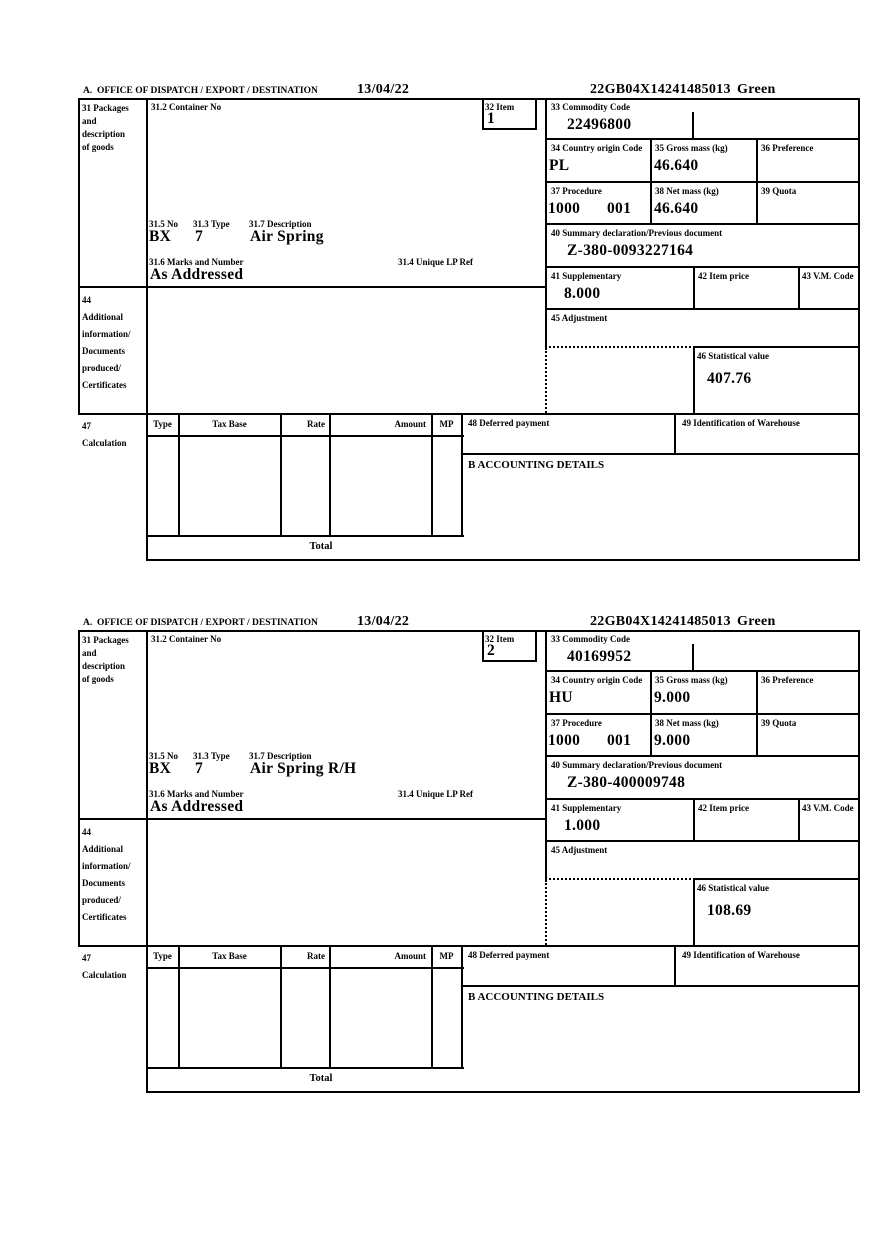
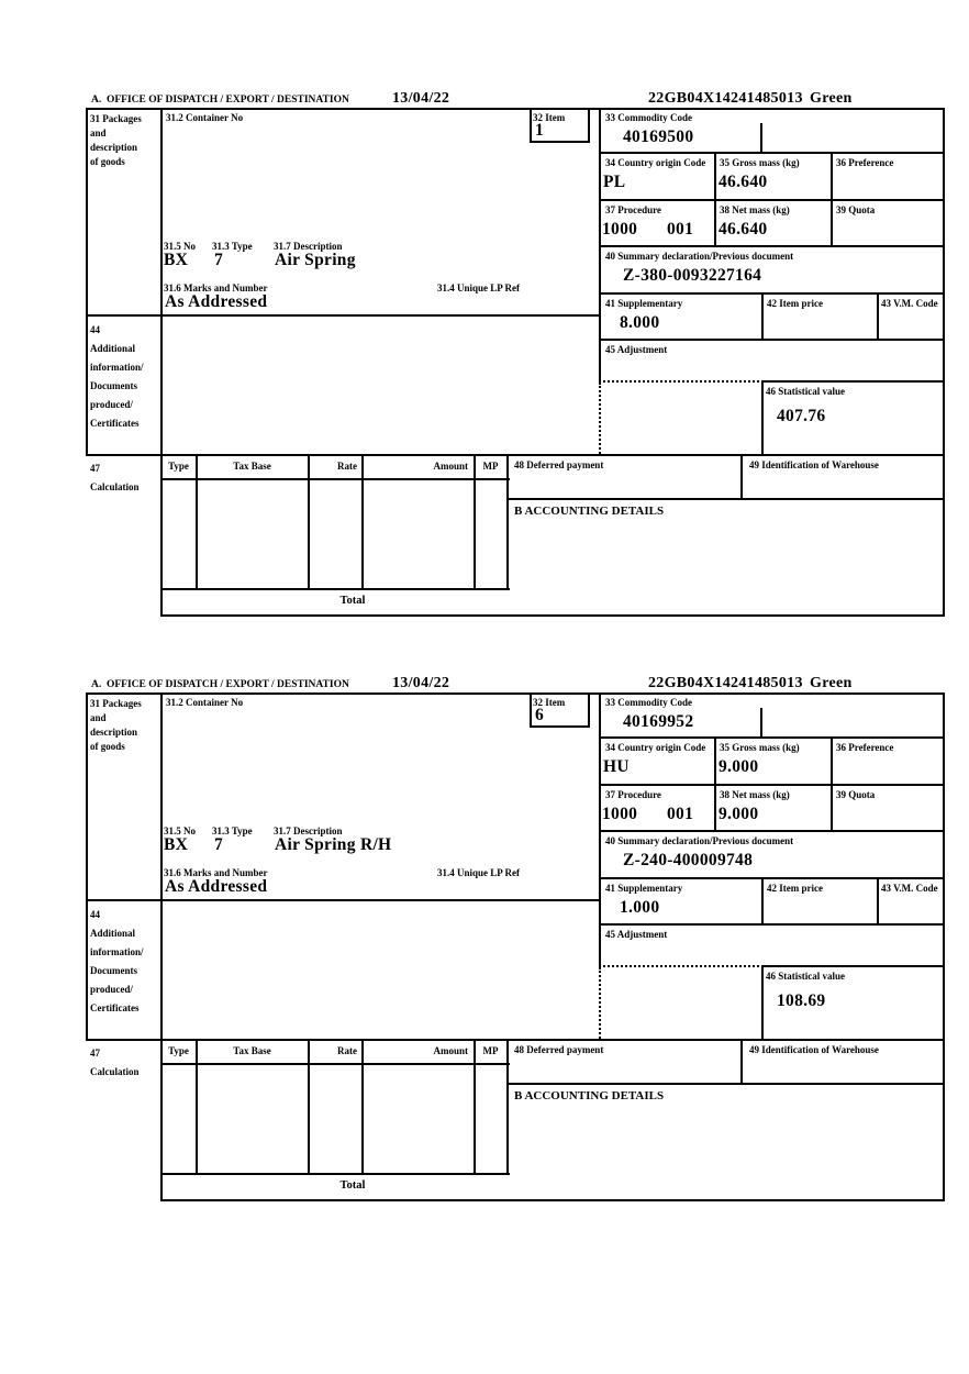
  A. OFFICE OF DISPATCH / EXPORT / DESTINATION
  13/04/22
  22GB04X14241485013
  Green
  31 Packages
  and
  description
  of goods
  44
  Additional
  information/
  Documents
  produced/
  Certificates
  47
  Calculation
  31.2 Container No
  31.5 No
  31.3 Type
  31.7 Description
  BX
  7
  Air Spring
  31.6 Marks and Number
  31.4 Unique LP Ref
  As Addressed
  32 Item
  1
  33 Commodity Code
- 22496800
+ 40169500
  34 Country origin Code
  PL
  35 Gross mass (kg)
  46.640
  36 Preference
  37 Procedure
  1000
  001
  38 Net mass (kg)
  46.640
  39 Quota
  40 Summary declaration/Previous document
  Z-380-0093227164
  41 Supplementary
  8.000
  42 Item price
  43 V.M. Code
  45 Adjustment
  46 Statistical value
  407.76
  Type
  Tax Base
  Rate
  Amount
  MP
  Total
  48 Deferred payment
  49 Identification of Warehouse
  B ACCOUNTING DETAILS
  A. OFFICE OF DISPATCH / EXPORT / DESTINATION
  13/04/22
  22GB04X14241485013
  Green
  31 Packages
  and
  description
  of goods
  44
  Additional
  information/
  Documents
  produced/
  Certificates
  47
  Calculation
  31.2 Container No
  31.5 No
  31.3 Type
  31.7 Description
  BX
  7
  Air Spring R/H
  31.6 Marks and Number
  31.4 Unique LP Ref
  As Addressed
  32 Item
- 2
+ 6
  33 Commodity Code
  40169952
  34 Country origin Code
  HU
  35 Gross mass (kg)
  9.000
  36 Preference
  37 Procedure
  1000
  001
  38 Net mass (kg)
  9.000
  39 Quota
  40 Summary declaration/Previous document
- Z-380-400009748
+ Z-240-400009748
  41 Supplementary
  1.000
  42 Item price
  43 V.M. Code
  45 Adjustment
  46 Statistical value
  108.69
  Type
  Tax Base
  Rate
  Amount
  MP
  Total
  48 Deferred payment
  49 Identification of Warehouse
  B ACCOUNTING DETAILS
